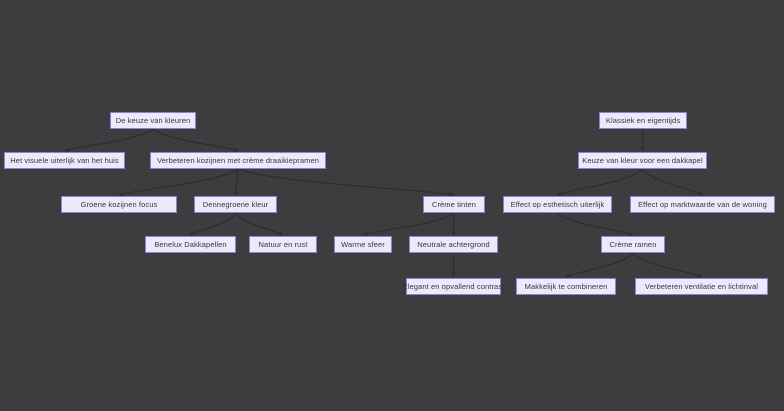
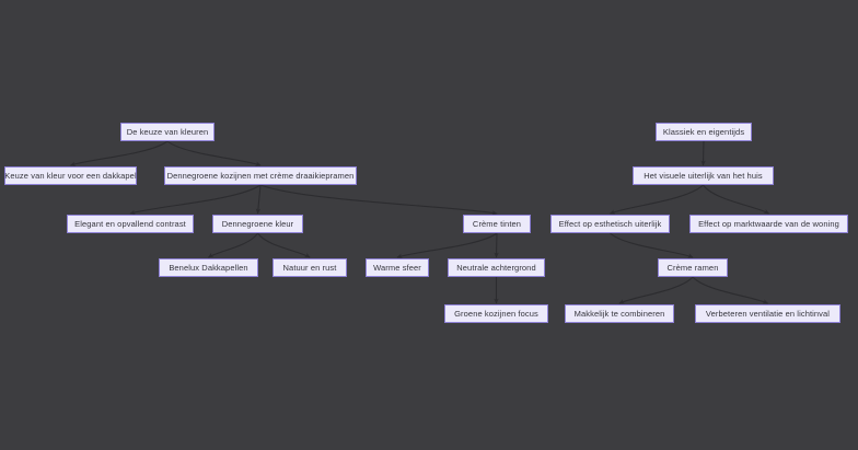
  De keuze van kleuren
- Het visuele uiterlijk van het huis
+ Keuze van kleur voor een dakkapel
- Verbeteren kozijnen met crème draaikiepramen
+ Dennegroene kozijnen met crème draaikiepramen
- Groene kozijnen focus
+ Elegant en opvallend contrast
  Dennegroene kleur
  Benelux Dakkapellen
  Natuur en rust
  Warme sfeer
  Crème tinten
  Neutrale achtergrond
- Elegant en opvallend contrast
+ Groene kozijnen focus
  Klassiek en eigentijds
- Keuze van kleur voor een dakkapel
+ Het visuele uiterlijk van het huis
  Effect op esthetisch uiterlijk
  Effect op marktwaarde van de woning
  Crème ramen
  Makkelijk te combineren
  Verbeteren ventilatie en lichtinval
